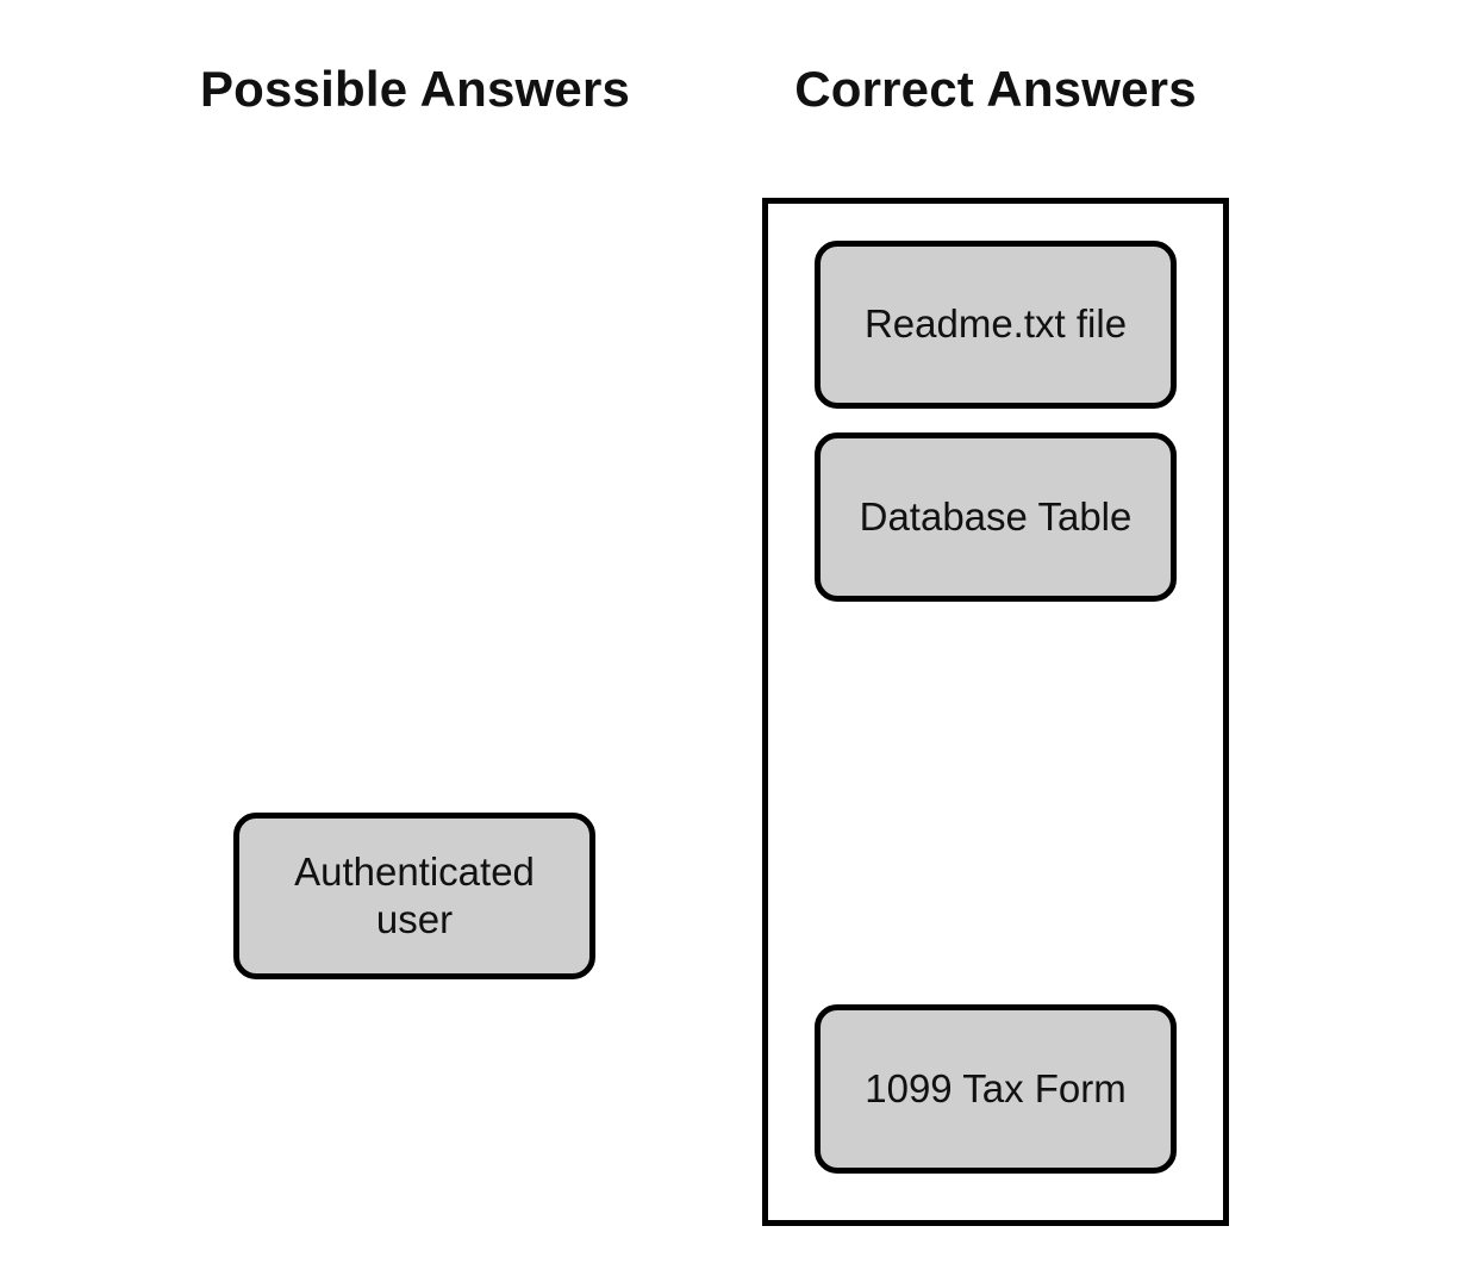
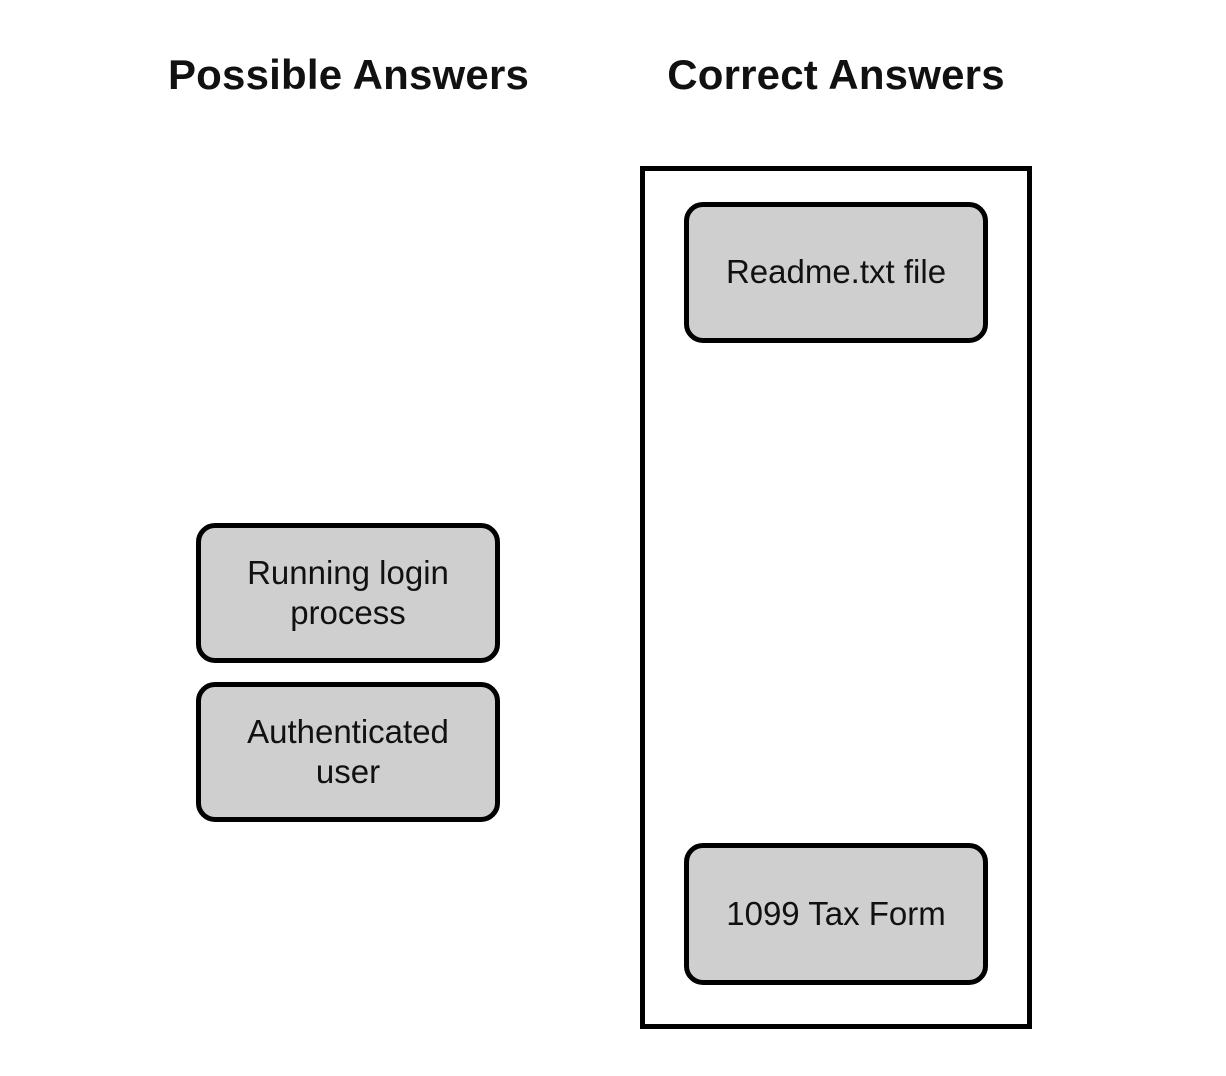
  Possible Answers
  Correct Answers
+ Running login
+ process
  Authenticated
  user
  Readme.txt file
- Database Table
  1099 Tax Form
